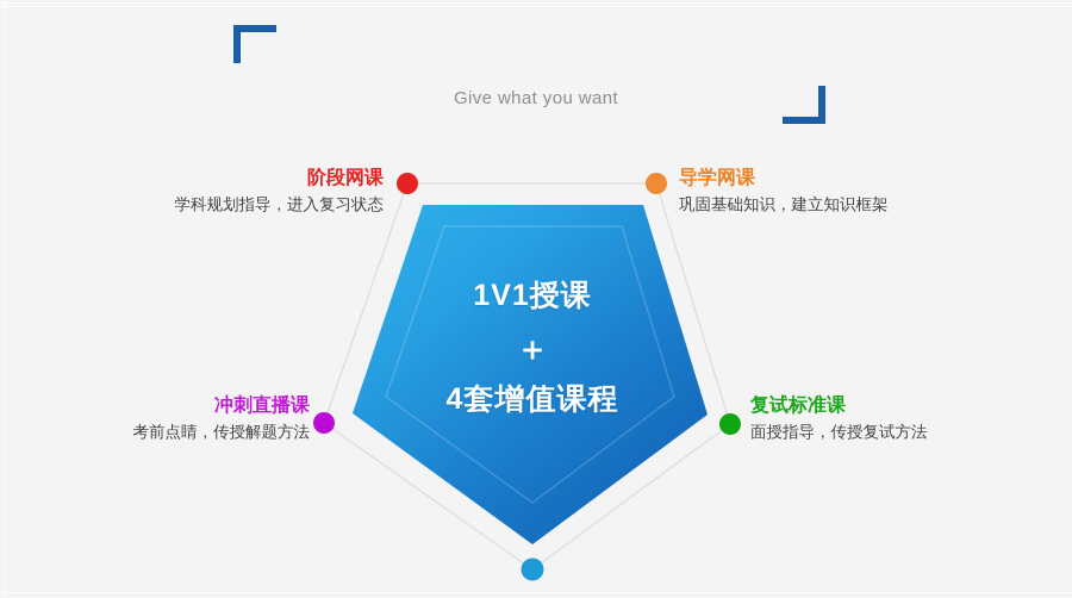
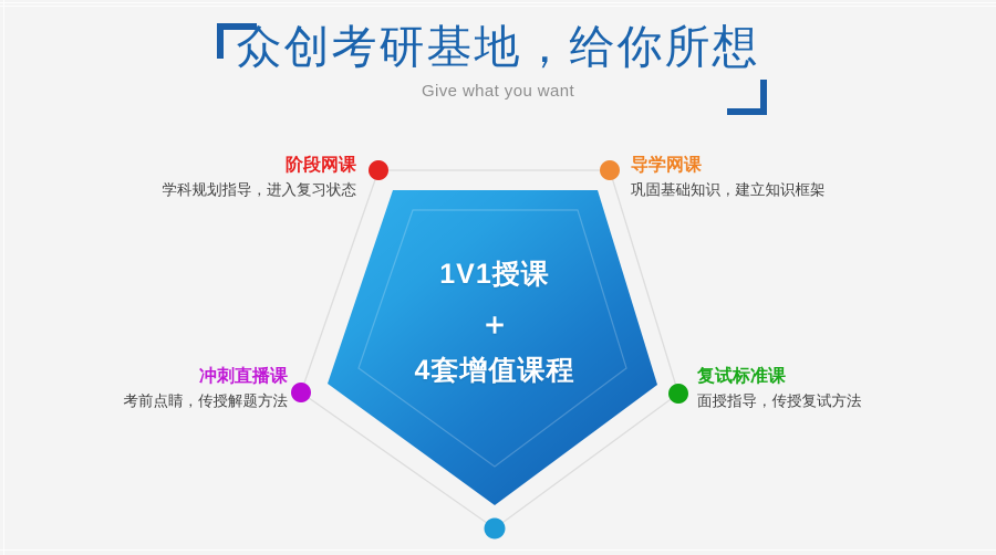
+ 众创考研基地，给你所想
  Give what you want
  阶段网课
  学科规划指导，进入复习状态
  导学网课
  巩固基础知识，建立知识框架
  复试标准课
  面授指导，传授复试方法
  冲刺直播课
  考前点睛，传授解题方法
  1V1授课
  ＋
  4套增值课程
